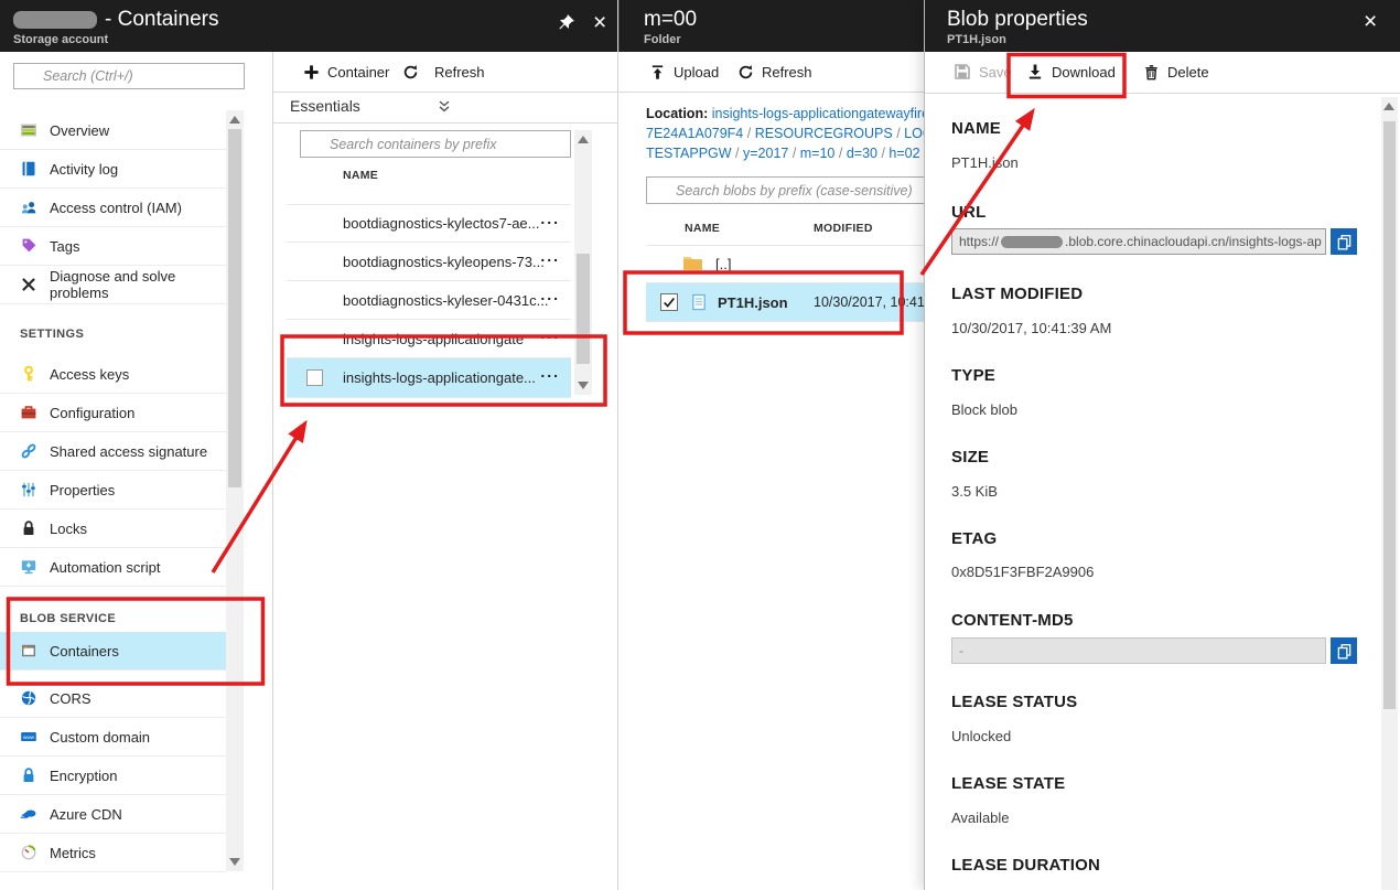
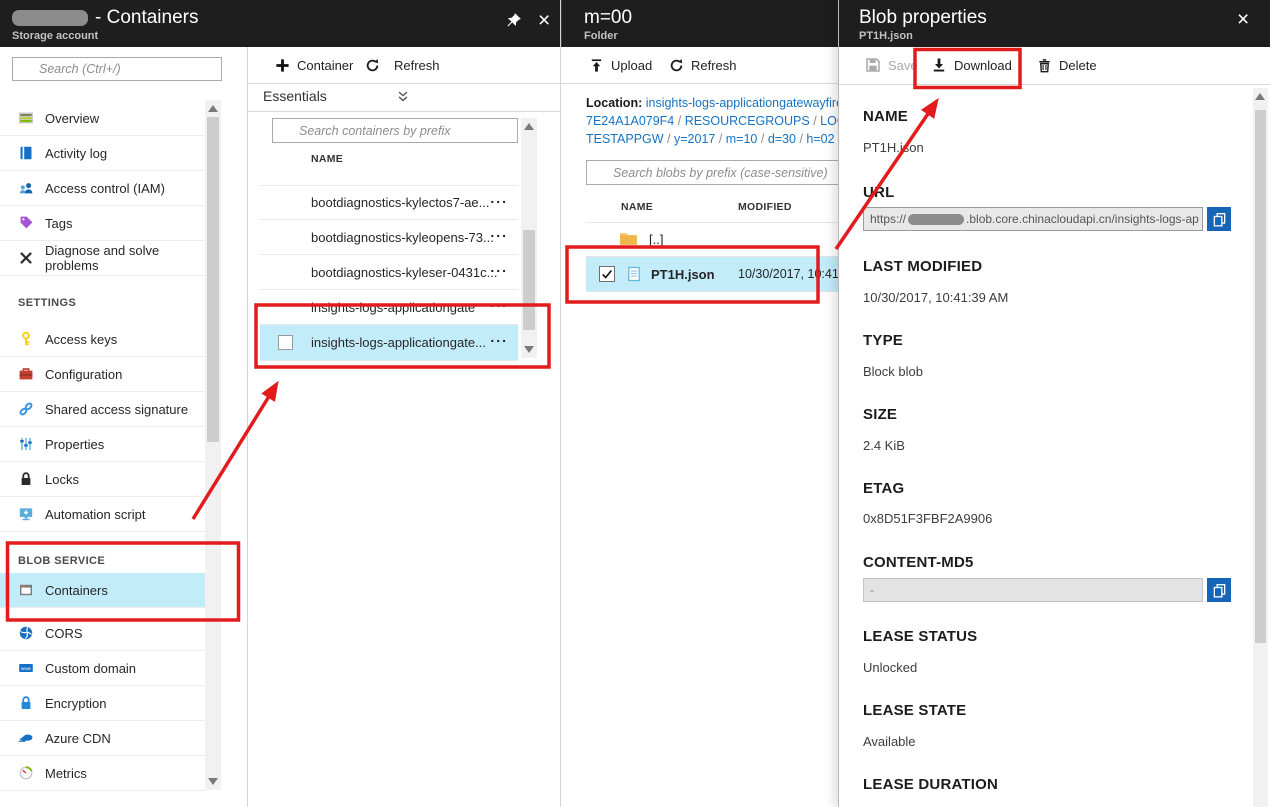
  - Containers
  Storage account
  ×
  Search (Ctrl+/)
  Overview
  Activity log
  Access control (IAM)
  Tags
  Diagnose and solve problems
  SETTINGS
  Access keys
  Configuration
  Shared access signature
  Properties
  Locks
  Automation script
  BLOB SERVICE
  Containers
  CORS
  Custom domain
  Encryption
  Azure CDN
  Metrics
  Container
  Refresh
  Essentials
  Search containers by prefix
  NAME
  bootdiagnostics-kylectos7-ae...
  ...
  bootdiagnostics-kyleopens-73...
  ...
  bootdiagnostics-kyleser-0431c...
  ...
  insights-logs-applicationgate
  ...
  insights-logs-applicationgate...
  ...
  m=00
  Folder
  Upload
  Refresh
  Location: insights-logs-applicationgatewayfir
  7E24A1A079F4 / RESOURCEGROUPS / LO
  TESTAPPGW / y=2017 / m=10 / d=30 / h=02
  Search blobs by prefix (case-sensitive)
  NAME
  MODIFIED
  [..]
  PT1H.json
  10/30/2017, 1:41
  Blob properties
  PT1H.json
  ×
  Sav
  Download
  Delete
  NAME
  PT1H.jon
  URL
  https://
  .blob.core.chinacloudapi.cn/insights-logs-ap
  LAST MODIFIED
  10/30/2017, 10:41:39 AM
  TYPE
  Block blob
  SIZE
- 3.5 KiB
+ 2.4 KiB
  ETAG
  0x8D51F3FBF2A9906
  CONTENT-MD5
  -
  LEASE STATUS
  Unlocked
  LEASE STATE
  Available
  LEASE DURATION
